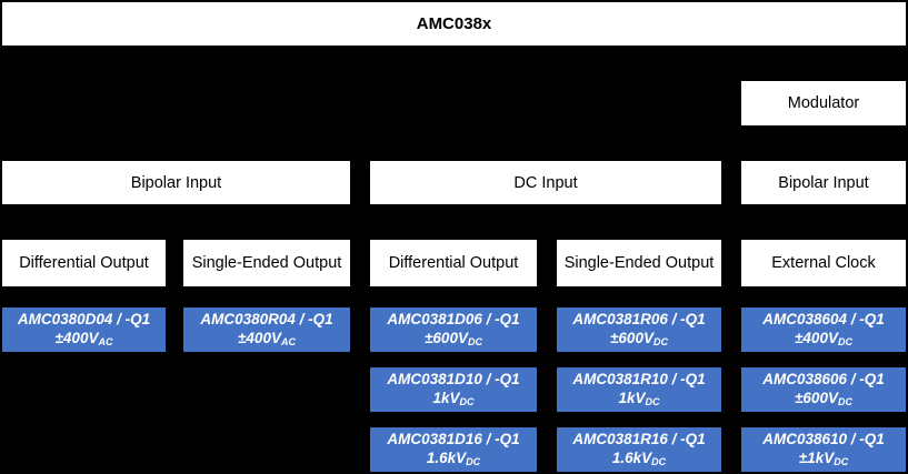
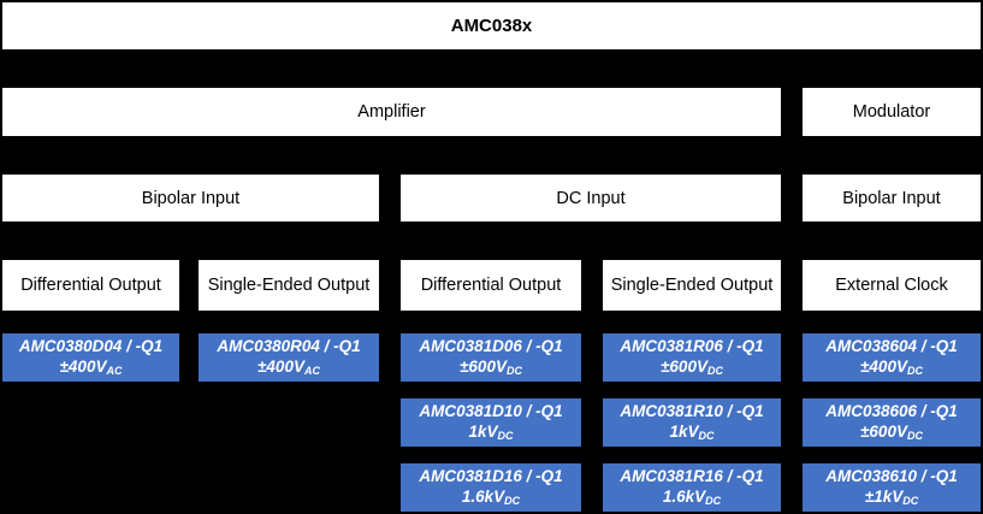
  AMC038x
+ Amplifier
  Modulator
  Bipolar Input
  DC Input
  Bipolar Input
  Differential Output
  Single-Ended Output
  Differential Output
  Single-Ended Output
  External Clock
  AMC0380D04 / -Q1
  ±400VAC
  AMC0380R04 / -Q1
  ±400VAC
  AMC0381D06 / -Q1
  ±600VDC
  AMC0381R06 / -Q1
  ±600VDC
  AMC038604 / -Q1
  ±400VDC
  AMC0381D10 / -Q1
  1kVDC
  AMC0381R10 / -Q1
  1kVDC
  AMC038606 / -Q1
  ±600VDC
  AMC0381D16 / -Q1
  1.6kVDC
  AMC0381R16 / -Q1
  1.6kVDC
  AMC038610 / -Q1
  ±1kVDC
